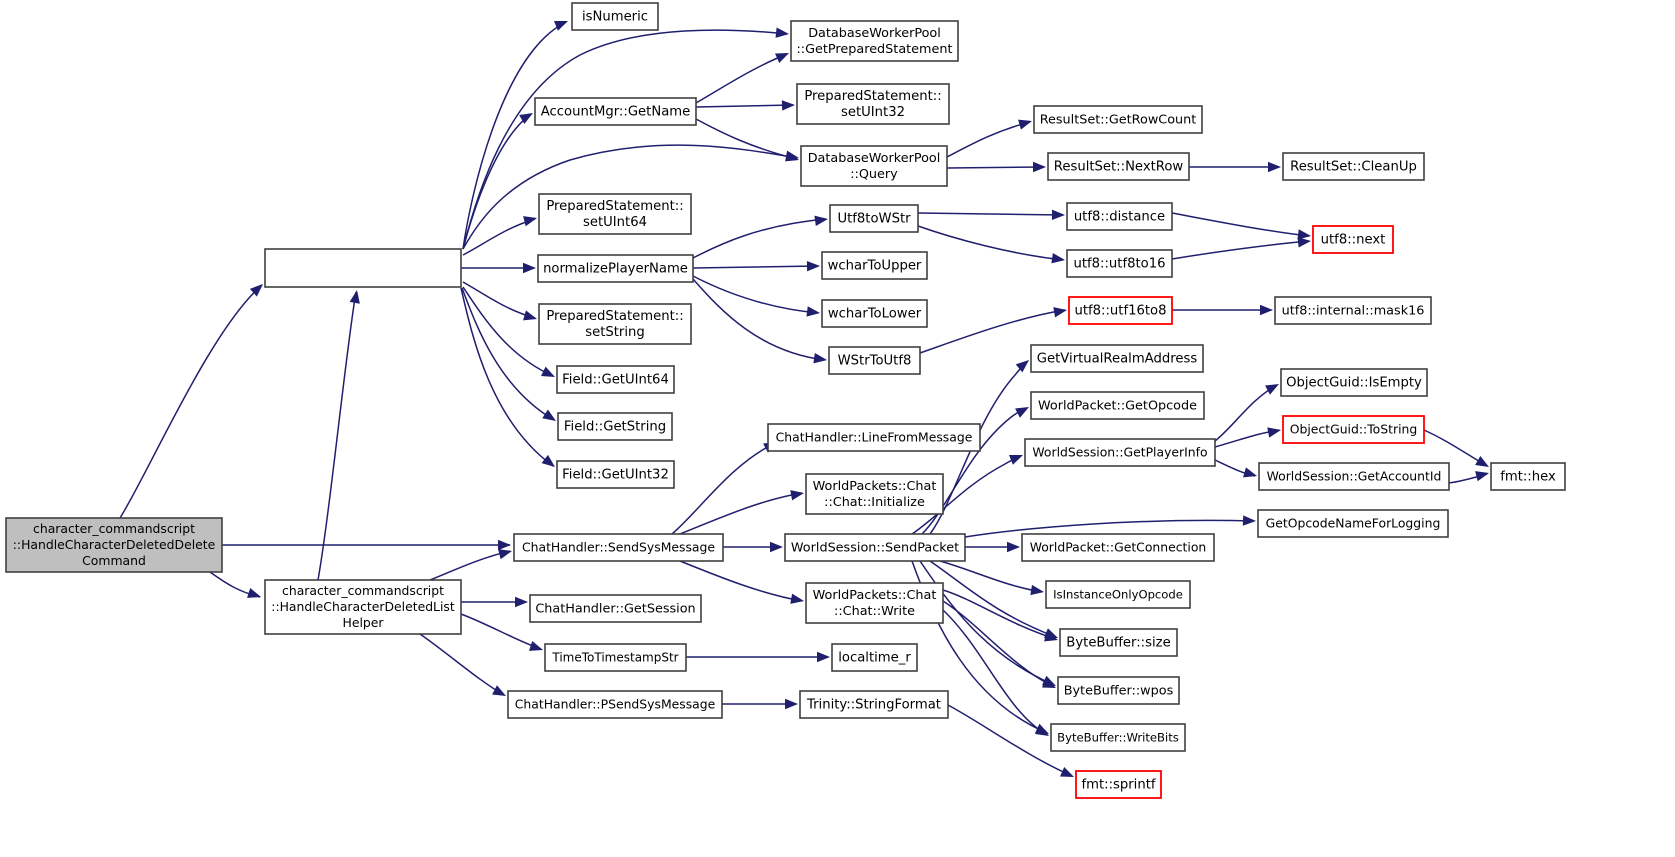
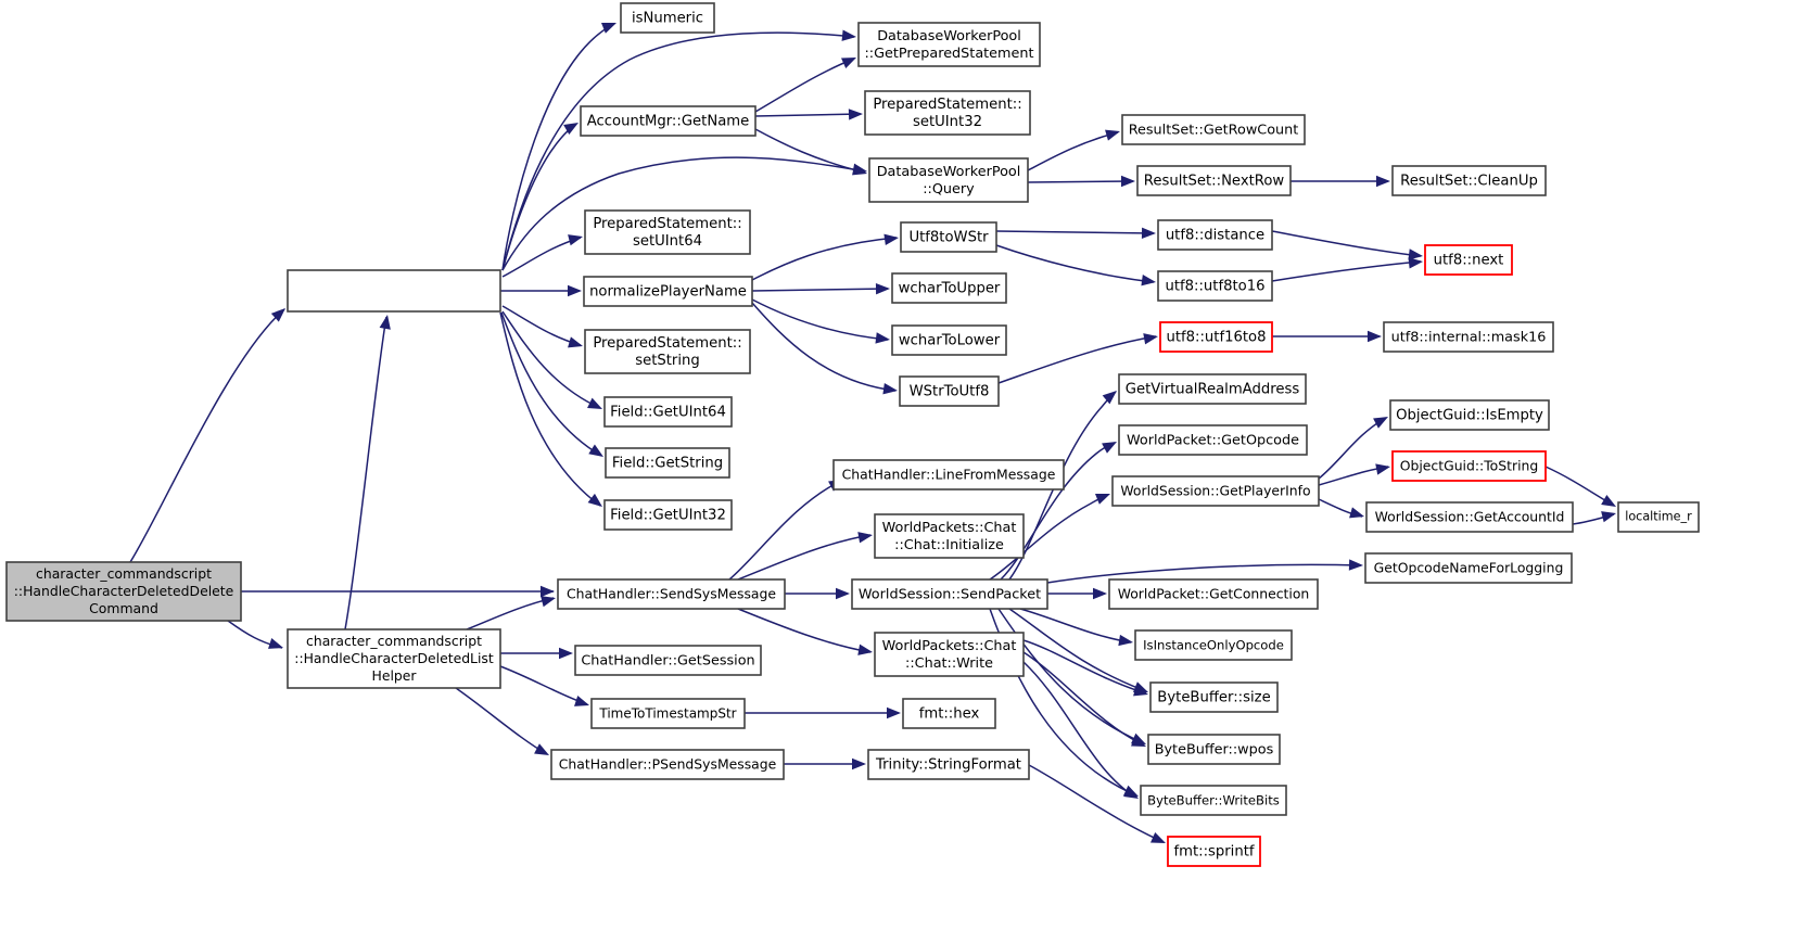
  character_commandscript ::HandleCharacterDeletedDelete Command
  isNumeric
  AccountMgr::GetName
  DatabaseWorkerPool ::GetPreparedStatement
  PreparedStatement:: setUInt32
  DatabaseWorkerPool ::Query
  ResultSet::GetRowCount
  ResultSet::NextRow
  ResultSet::CleanUp
  PreparedStatement:: setUInt64
  normalizePlayerName
  PreparedStatement:: setString
  Field::GetUInt64
  Field::GetString
  Field::GetUInt32
  Utf8toWStr
  wcharToUpper
  wcharToLower
  WStrToUtf8
  utf8::distance
  utf8::utf8to16
  utf8::next
  utf8::utf16to8
  utf8::internal::mask16
  GetVirtualRealmAddress
  WorldPacket::GetOpcode
  WorldSession::GetPlayerInfo
  ObjectGuid::IsEmpty
  ObjectGuid::ToString
  WorldSession::GetAccountId
- fmt::hex
+ localtime_r
  ChatHandler::LineFromMessage
  WorldPackets::Chat ::Chat::Initialize
  GetOpcodeNameForLogging
  ChatHandler::SendSysMessage
  WorldSession::SendPacket
  WorldPacket::GetConnection
  character_commandscript ::HandleCharacterDeletedList Helper
  WorldPackets::Chat ::Chat::Write
  IsInstanceOnlyOpcode
  ChatHandler::GetSession
  ByteBuffer::size
  TimeToTimestampStr
- localtime_r
+ fmt::hex
  ByteBuffer::wpos
  ChatHandler::PSendSysMessage
  Trinity::StringFormat
  ByteBuffer::WriteBits
  fmt::sprintf
